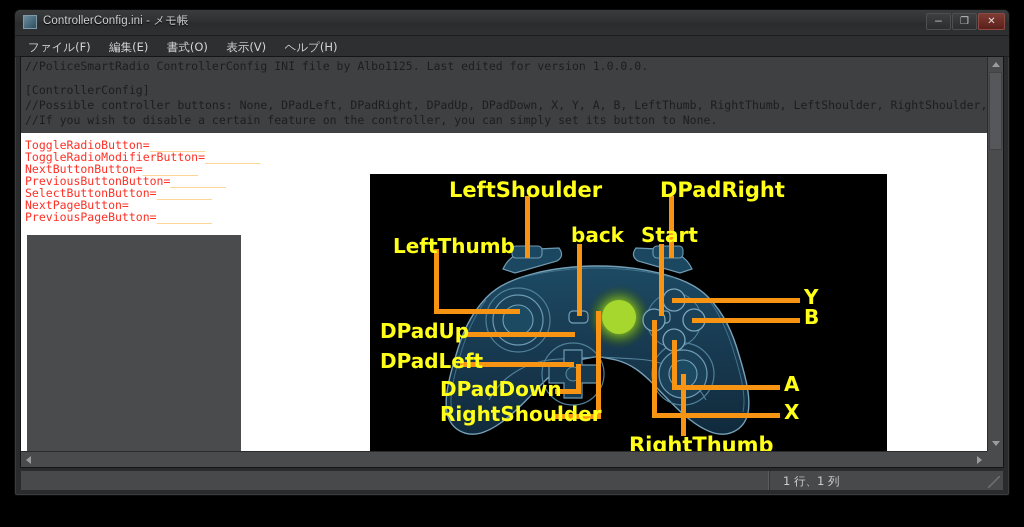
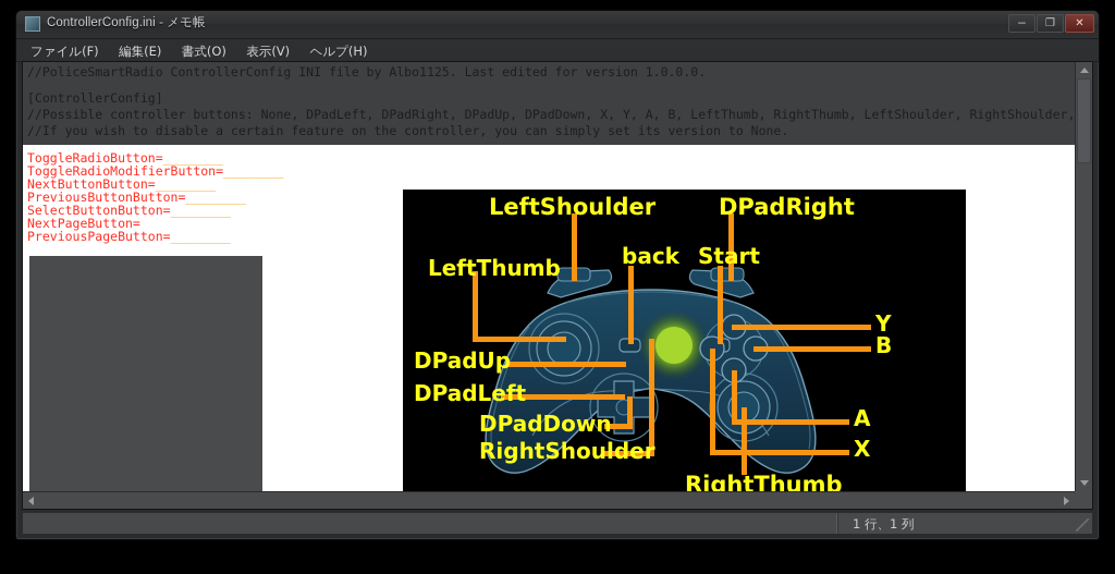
  ControllerConfig.ini - メモ帳
  –
  ❐
  ✕
  ファイル(F) 編集(E) 書式(O) 表示(V) ヘルプ(H)
  //PoliceSmartRadio ControllerConfig INI file by Albo1125. Last edited for version 1.0.0.0.
  [ControllerConfig]
  //Possible controller buttons: None, DPadLeft, DPadRight, DPadUp, DPadDown, X, Y, A, B, LeftThumb, RightThumb, LeftShoulder, RightShoulder,
- //If you wish to disable a certain feature on the controller, you can simply set its button to None.
+ //If you wish to disable a certain feature on the controller, you can simply set its version to None.
  ToggleRadioButton=________
  ToggleRadioModifierButton=________
  NextButtonButton=________
  PreviousButtonButton=________
  SelectButtonButton=________
  NextPageButton=
  PreviousPageButton=________
  LeftShoulder
  DPadRight
  back
  Start
  LeftThumb
  Y
  B
  DPadUp
  DPadLeft
  A
  X
  DPadDown
  RightShoulder
  RightThumb
  1 行、1 列
